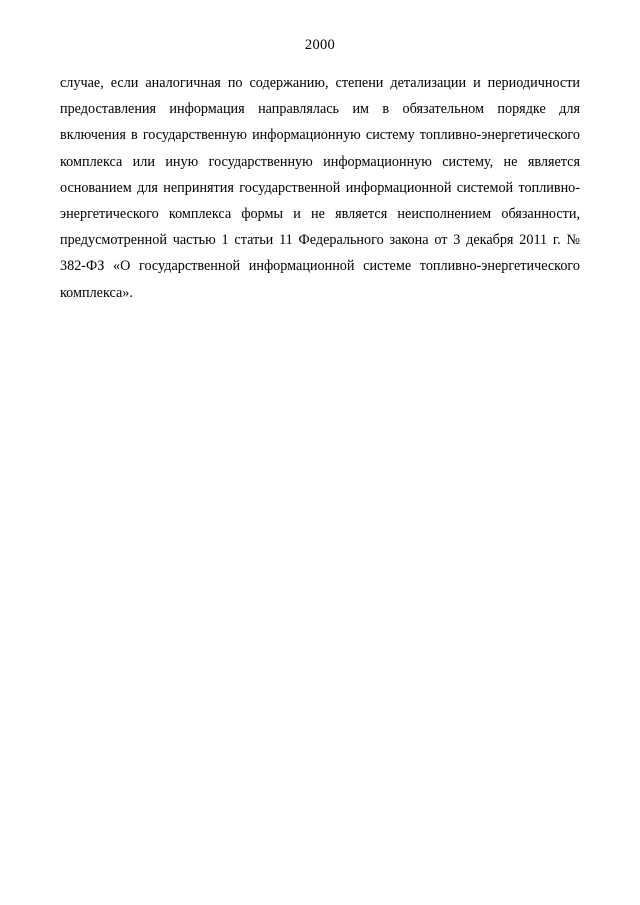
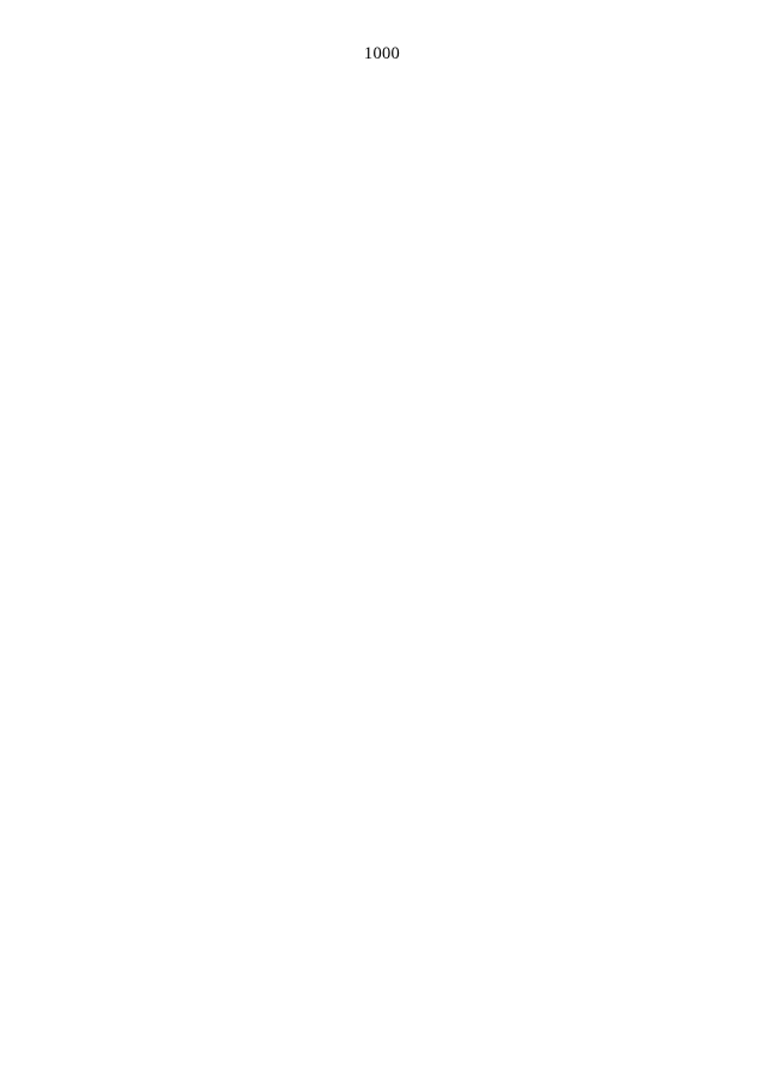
- 2000
+ 1000
- случае, если аналогичная по содержанию, степени детализации и периодичности предоставления информация направлялась им в обязательном порядке для включения в государственную информационную систему топливно-энергетического комплекса или иную государственную информационную систему, не является основанием для непринятия государственной информационной системой топливно-энергетического комплекса формы и не является неисполнением обязанности, предусмотренной частью 1 статьи 11 Федерального закона от 3 декабря 2011 г. № 382-ФЗ «О государственной информационной системе топливно-энергетического комплекса».
